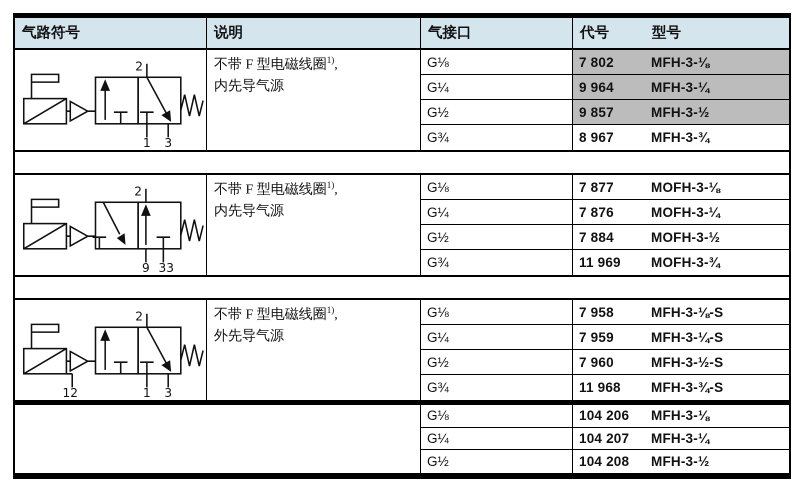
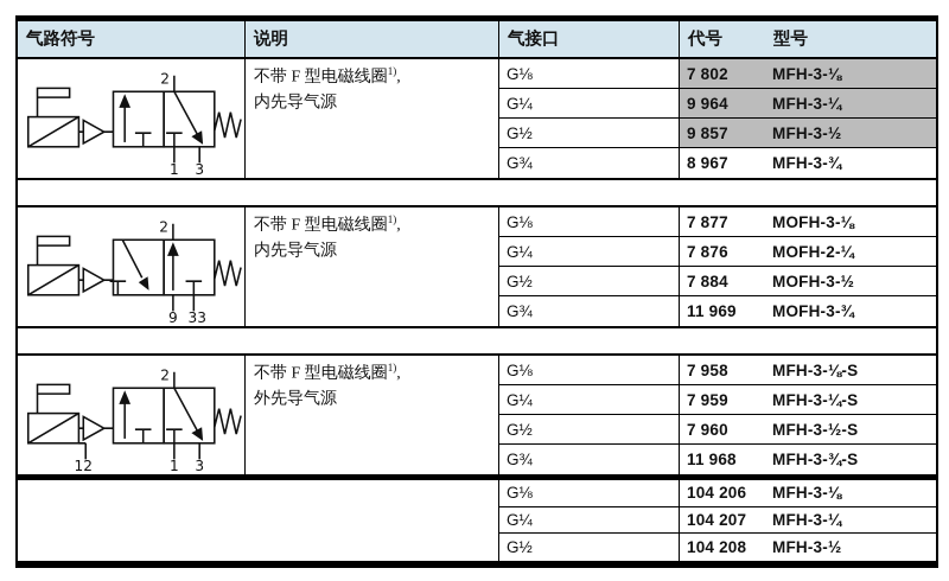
  气路符号
  说明
  气接口
  代号
  型号
  2
  1
  3
  不带 F 型电磁线圈1),
  内先导气源
  G⅛
  7 802
  MFH-3-⅛
  G¼
  9 964
  MFH-3-¼
  G½
  9 857
  MFH-3-½
  G¾
  8 967
  MFH-3-¾
  2
  9
  33
  不带 F 型电磁线圈1),
  内先导气源
  G⅛
  7 877
  MOFH-3-⅛
  G¼
  7 876
- MOFH-3-¼
+ MOFH-2-¼
  G½
  7 884
  MOFH-3-½
  G¾
  11 969
  MOFH-3-¾
  2
  12
  1
  3
  不带 F 型电磁线圈1),
  外先导气源
  G⅛
  7 958
  MFH-3-⅛-S
  G¼
  7 959
  MFH-3-¼-S
  G½
  7 960
  MFH-3-½-S
  G¾
  11 968
  MFH-3-¾-S
  G⅛
  104 206
  MFH-3-⅛
  G¼
  104 207
  MFH-3-¼
  G½
  104 208
  MFH-3-½
